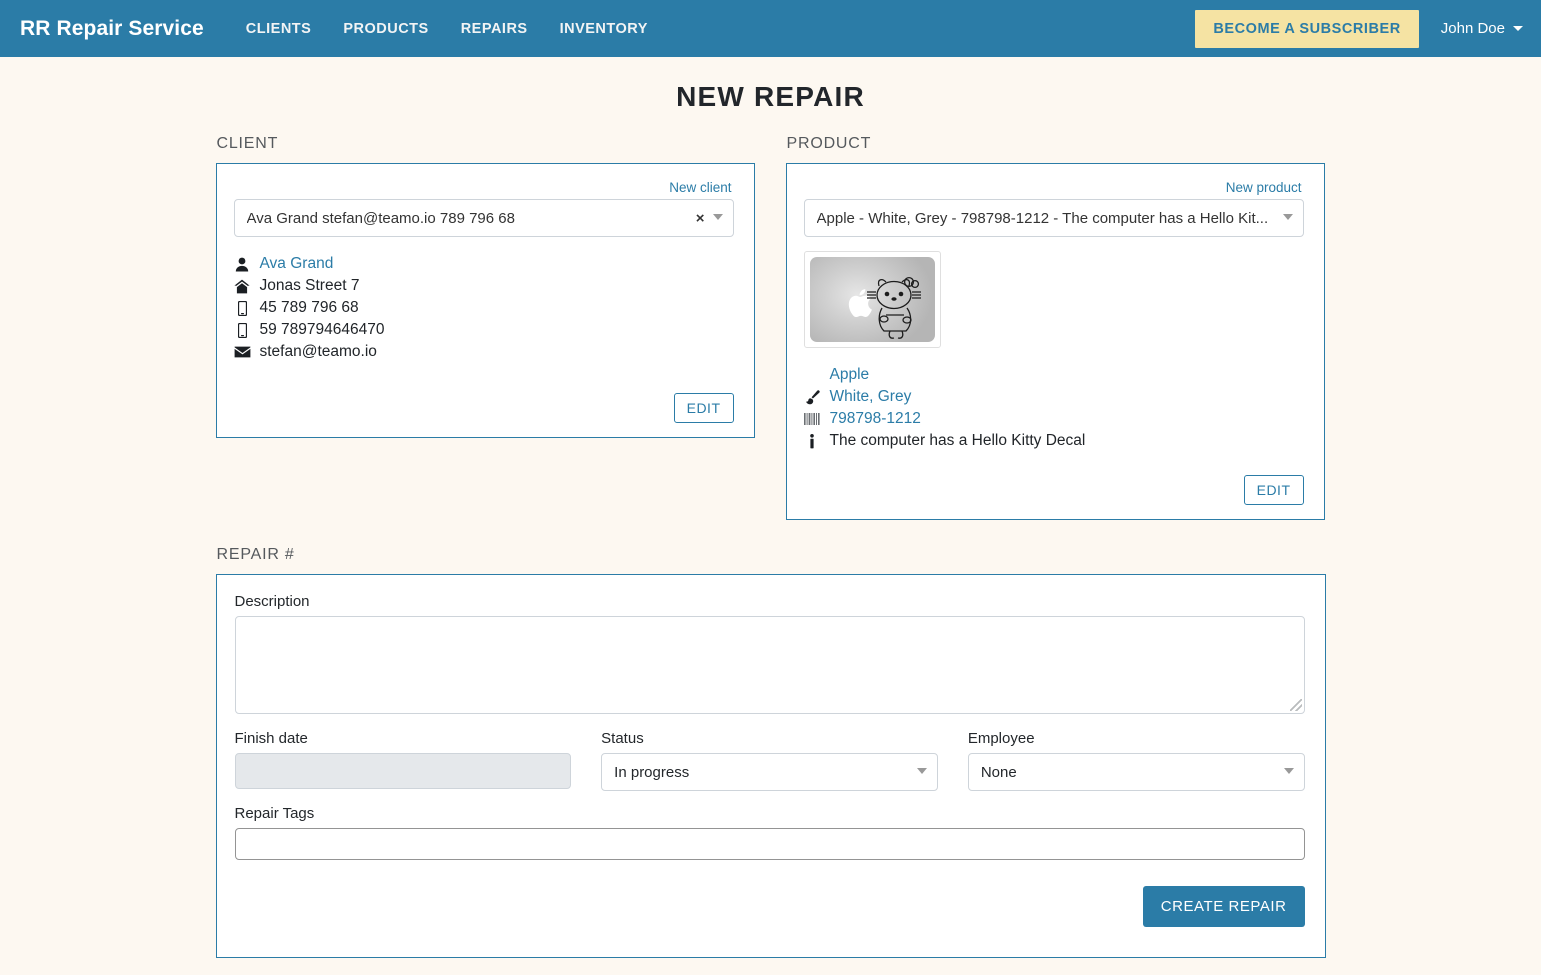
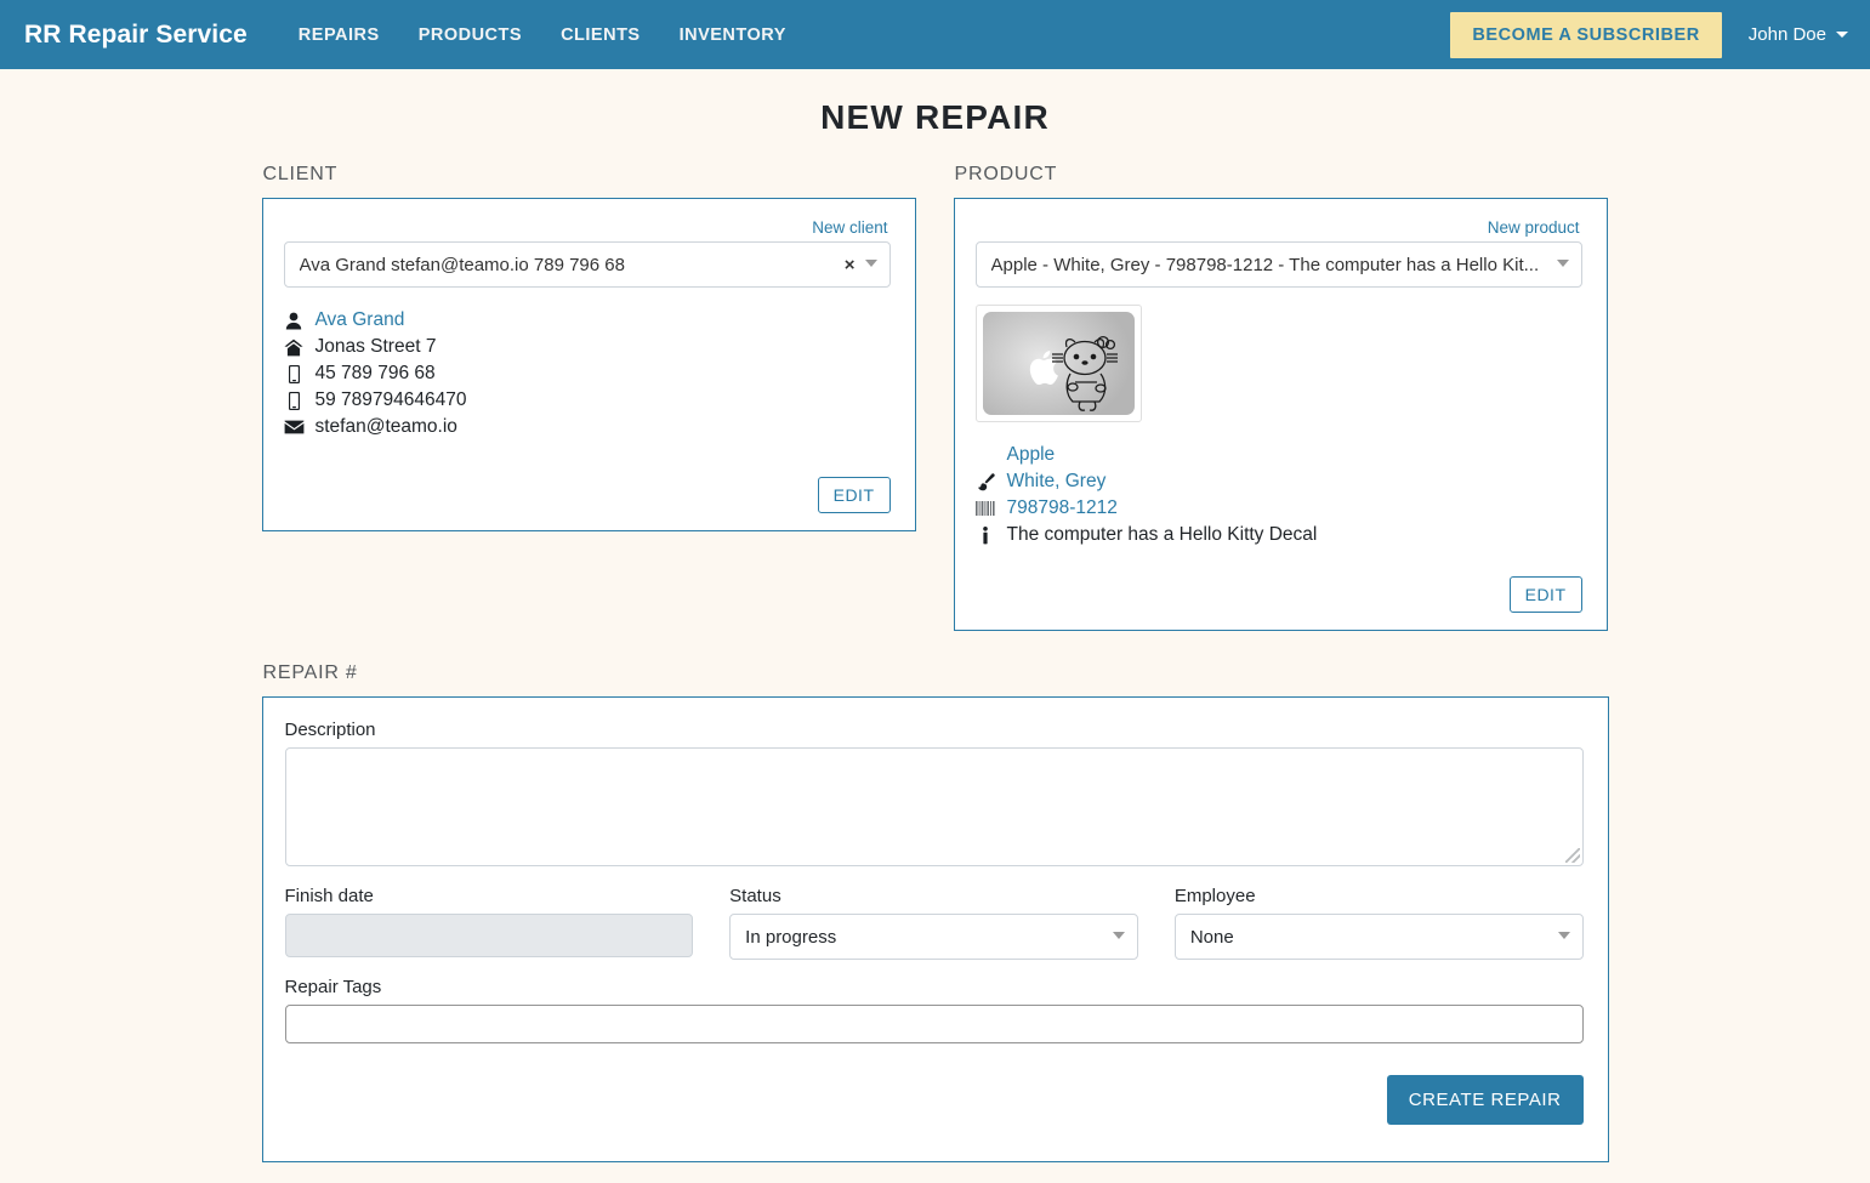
  RR Repair Service
- CLIENTS
+ REPAIRS
  PRODUCTS
- REPAIRS
+ CLIENTS
  INVENTORY
  BECOME A SUBSCRIBER
  John Doe
  NEW REPAIR
  CLIENT
  New client
  Ava Grand stefan@teamo.io 789 796 68
  ×
  Ava Grand
  Jonas Street 7
  45 789 796 68
  59 789794646470
  stefan@teamo.io
  EDIT
  PRODUCT
  New product
  Apple - White, Grey - 798798-1212 - The computer has a Hello Kit...
  Apple
  White, Grey
  798798-1212
  The computer has a Hello Kitty Decal
  EDIT
  REPAIR #
  Description
  Finish date
  Status
  In progress
  Employee
  None
  Repair Tags
  CREATE REPAIR
